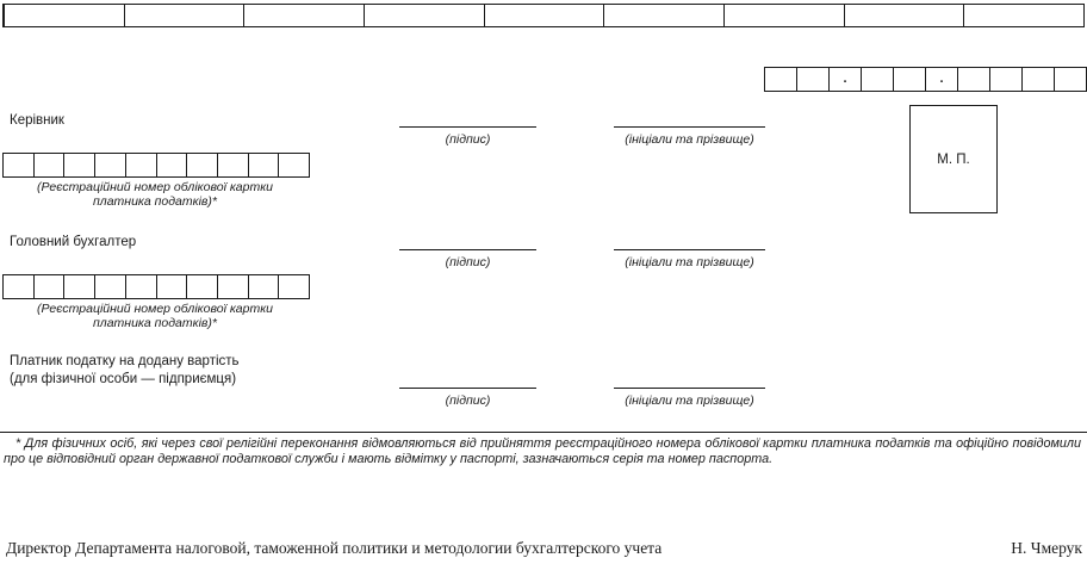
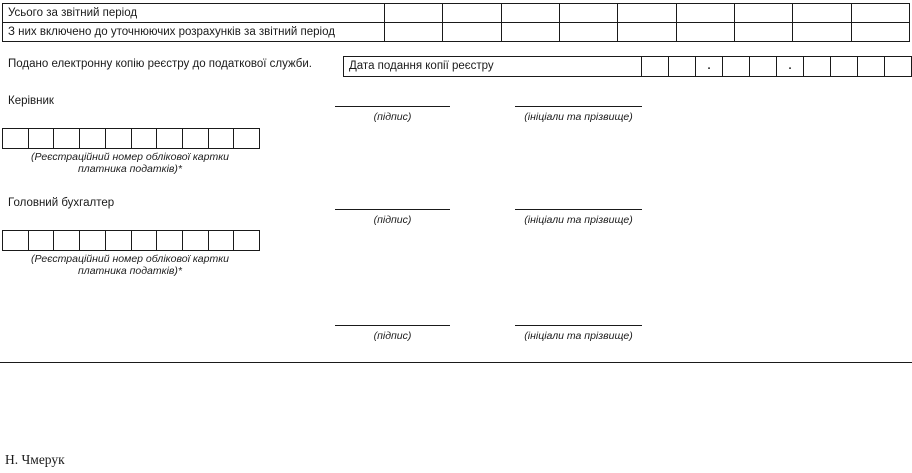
+ Усього за звітний період
+ З них включено до уточнюючих розрахунків за звітний період
+ Подано електронну копію реєстру до податкової служби.
+ Дата подання копії реєстру
  .
  .
  Керівник
  (підпис)
  (ініціали та прізвище)
  (Реєстраційний номер облікової картки
  платника податків)*
- М. П.
  Головний бухгалтер
  (підпис)
  (ініціали та прізвище)
  (Реєстраційний номер облікової картки
  платника податків)*
- Платник податку на додану вартість
- (для фізичної особи — підприємця)
  (підпис)
  (ініціали та прізвище)
- * Для фізичних осіб, які через свої релігійні переконання відмовляються від прийняття реєстраційного номера облікової картки платника податків та офіційно повідомили про це відповідний орган державної податкової служби і мають відмітку у паспорті, зазначаються серія та номер паспорта.
- Директор Департамента налоговой, таможенной политики и методологии бухгалтерского учета
  Н. Чмерук
